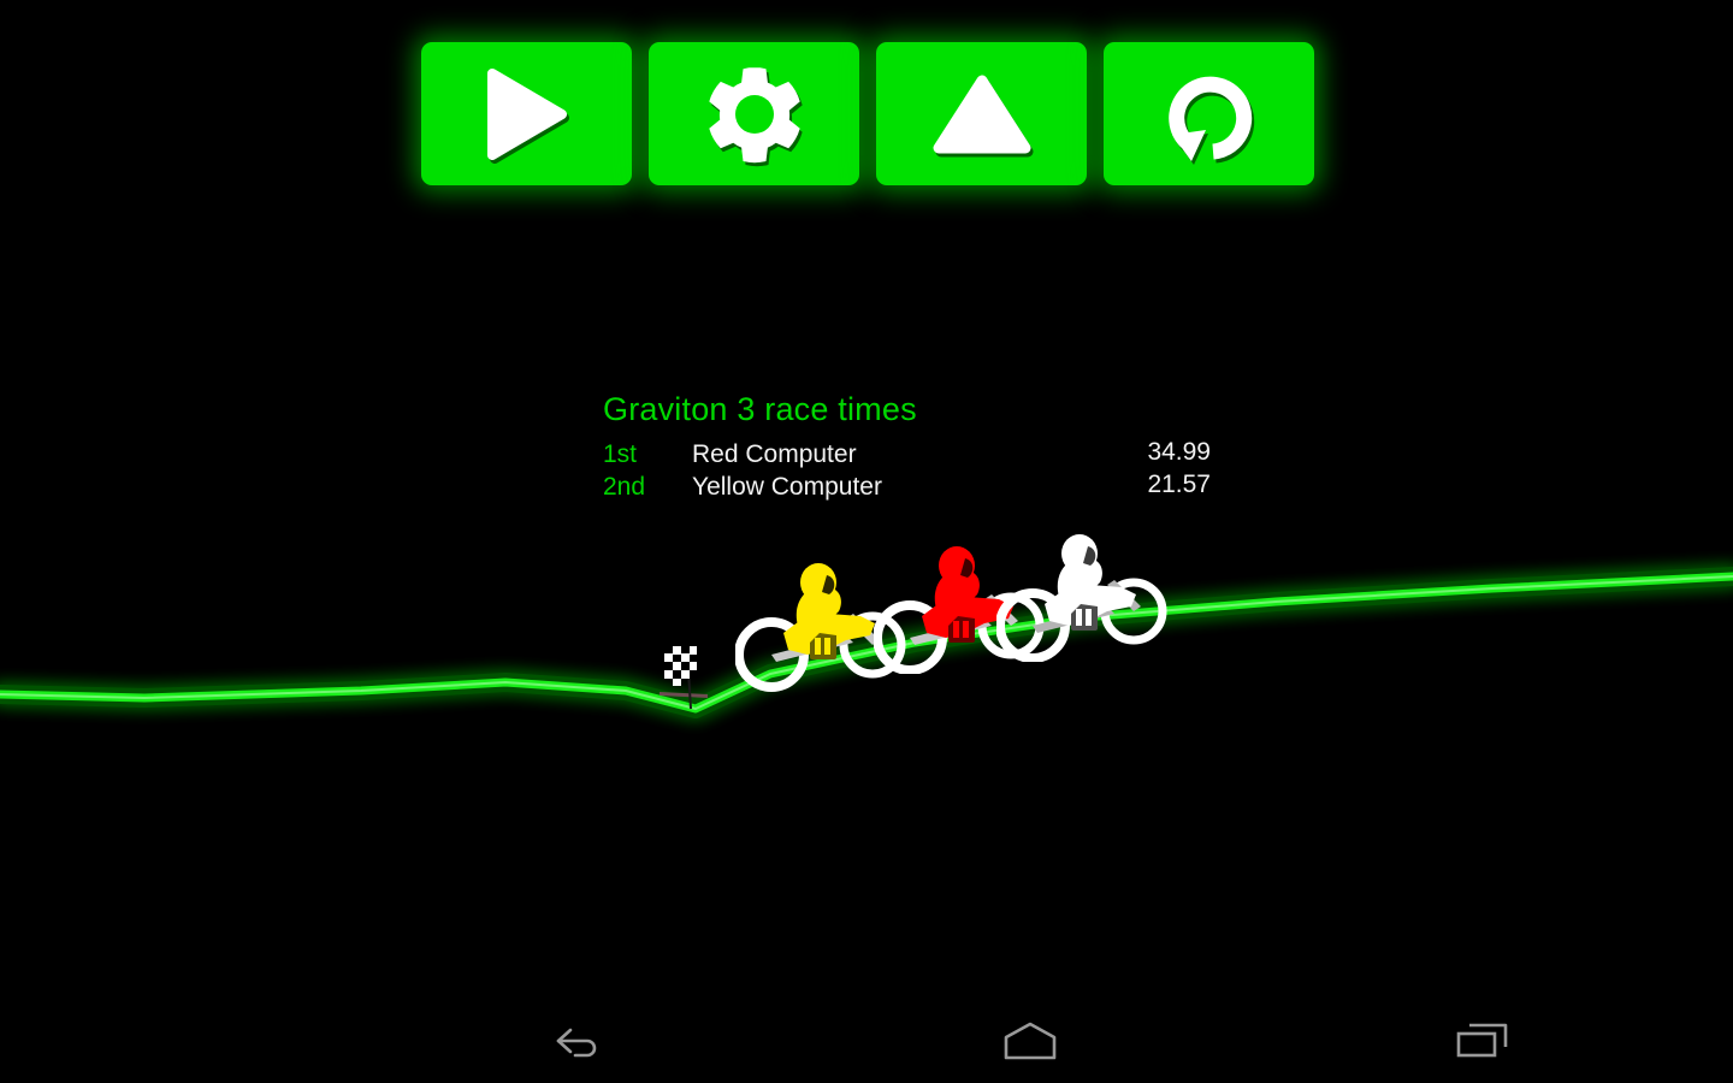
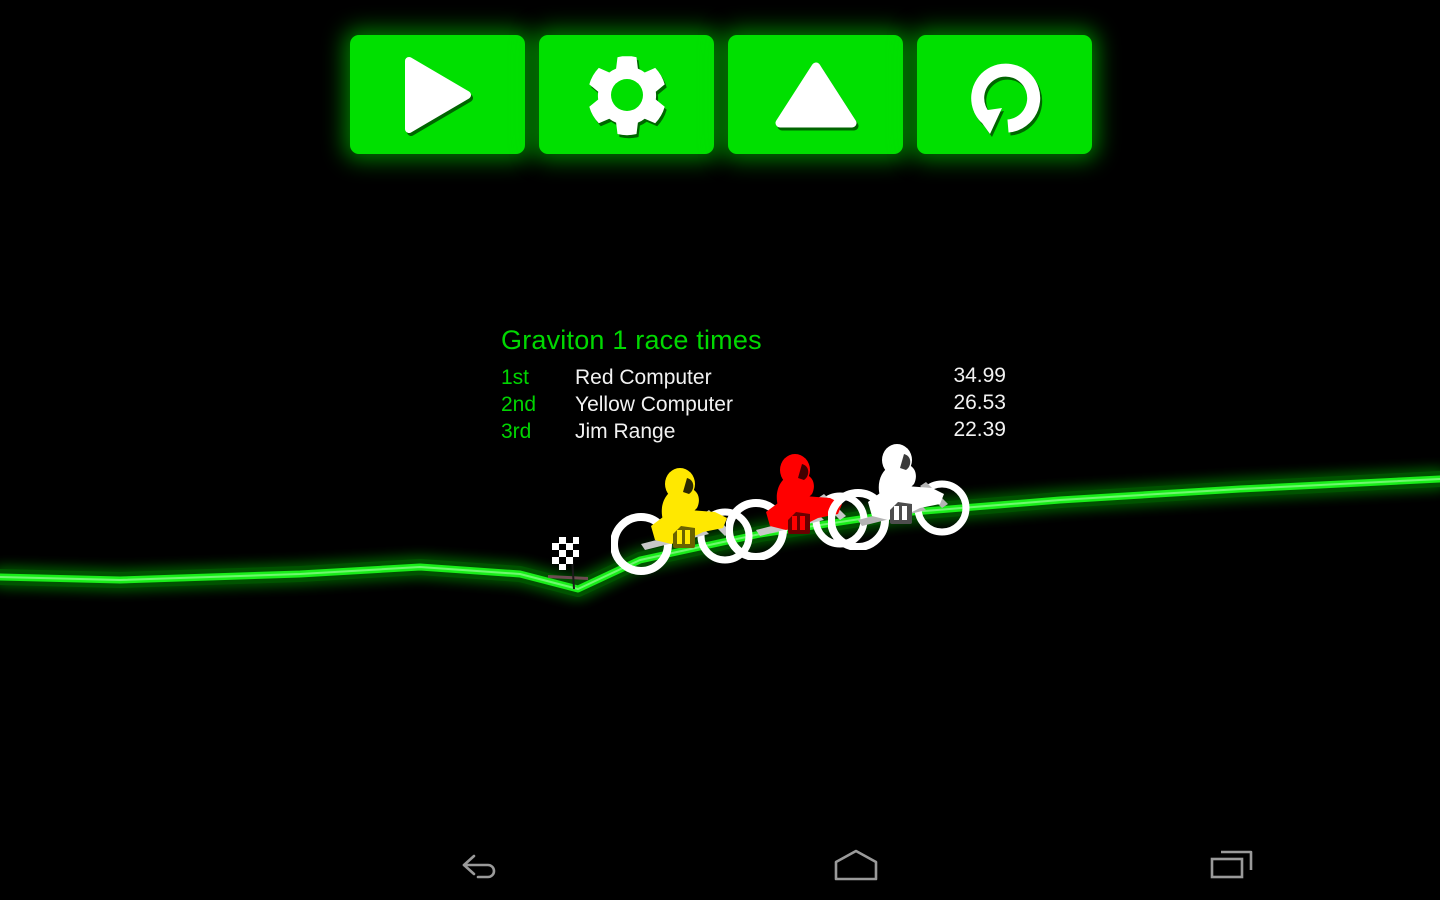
- Graviton 3 race times
+ Graviton 1 race times
  1st
  Red Computer
  34.99
  2nd
  Yellow Computer
- 21.57
+ 26.53
+ 3rd
+ Jim Range
+ 22.39
